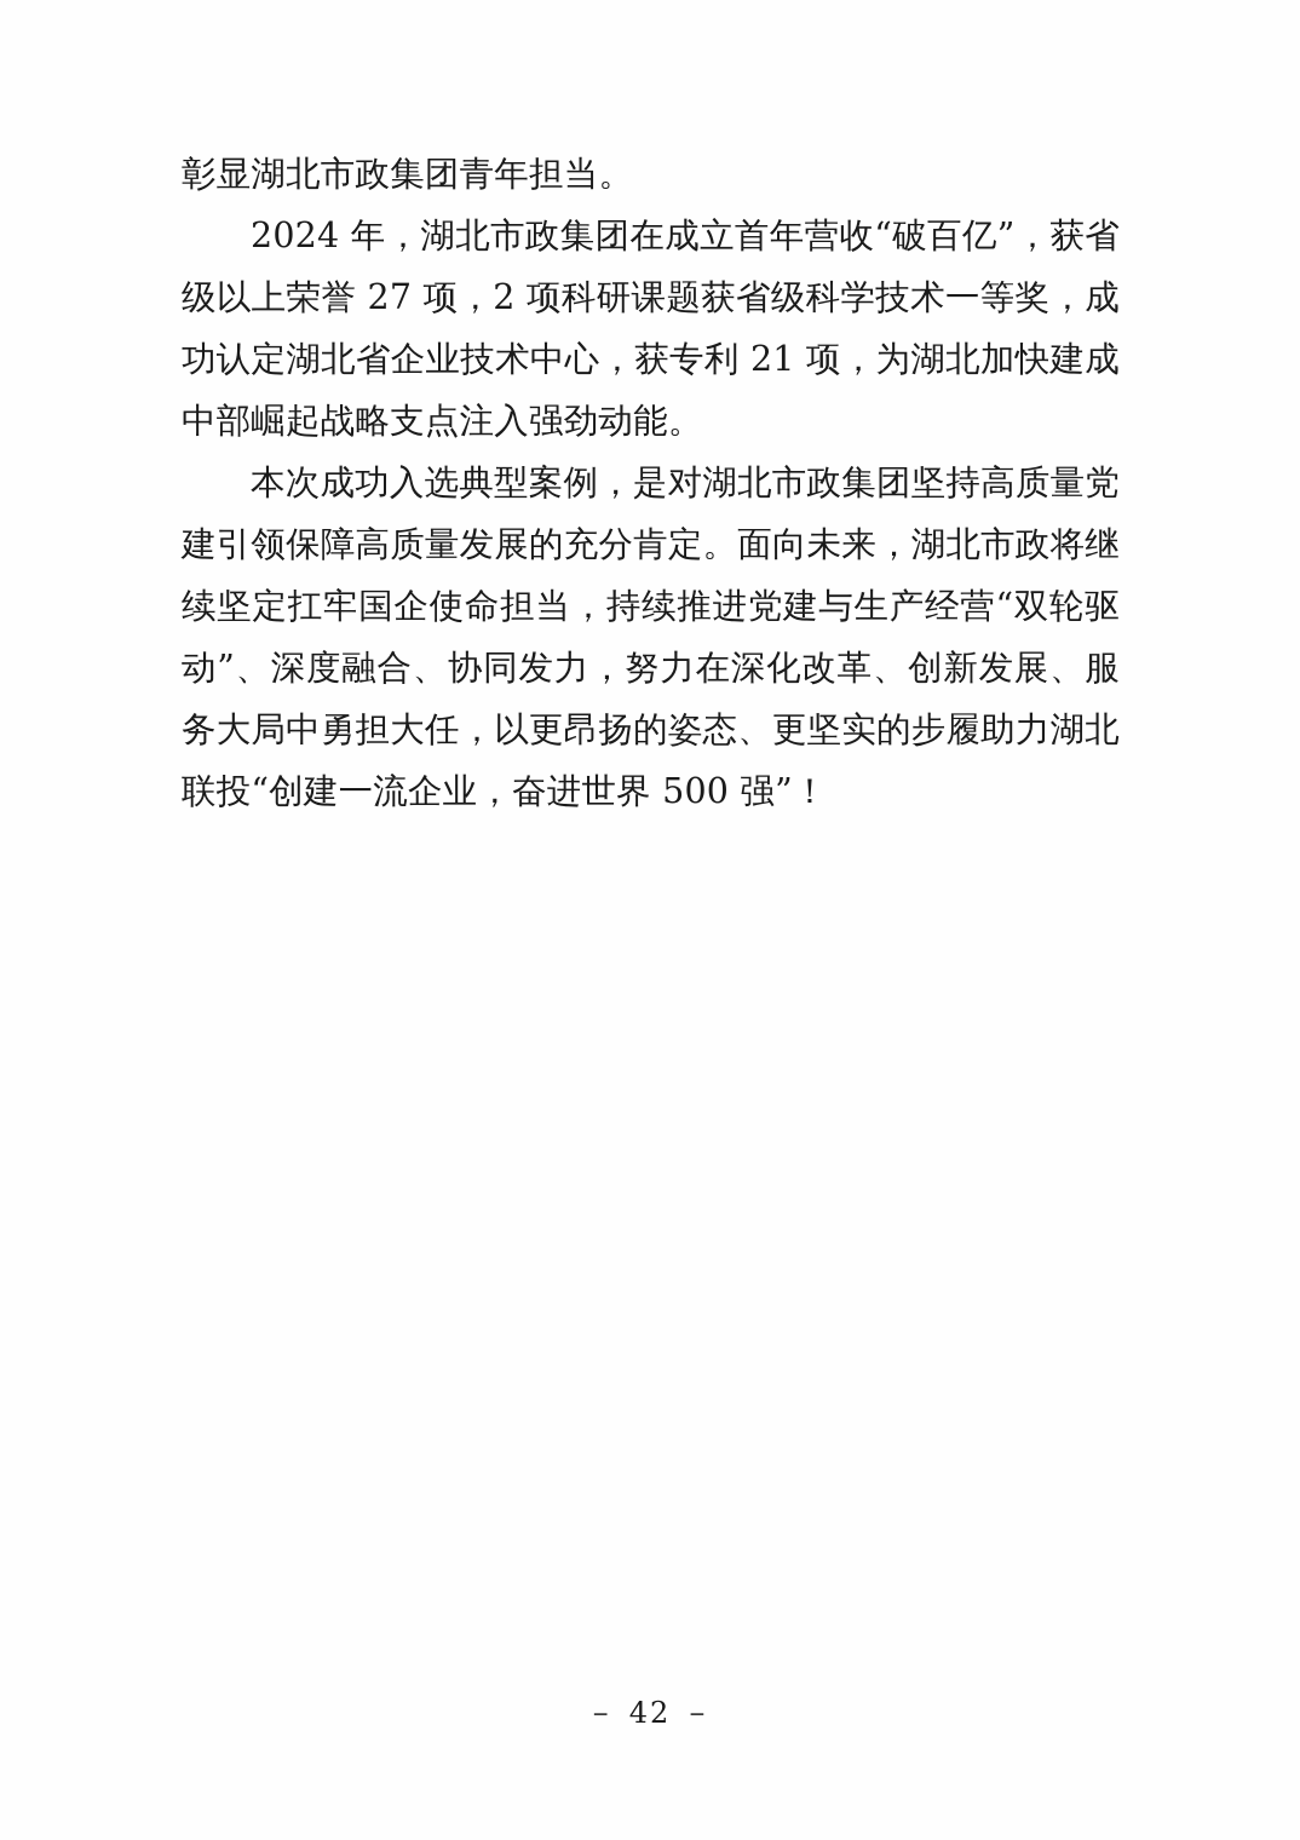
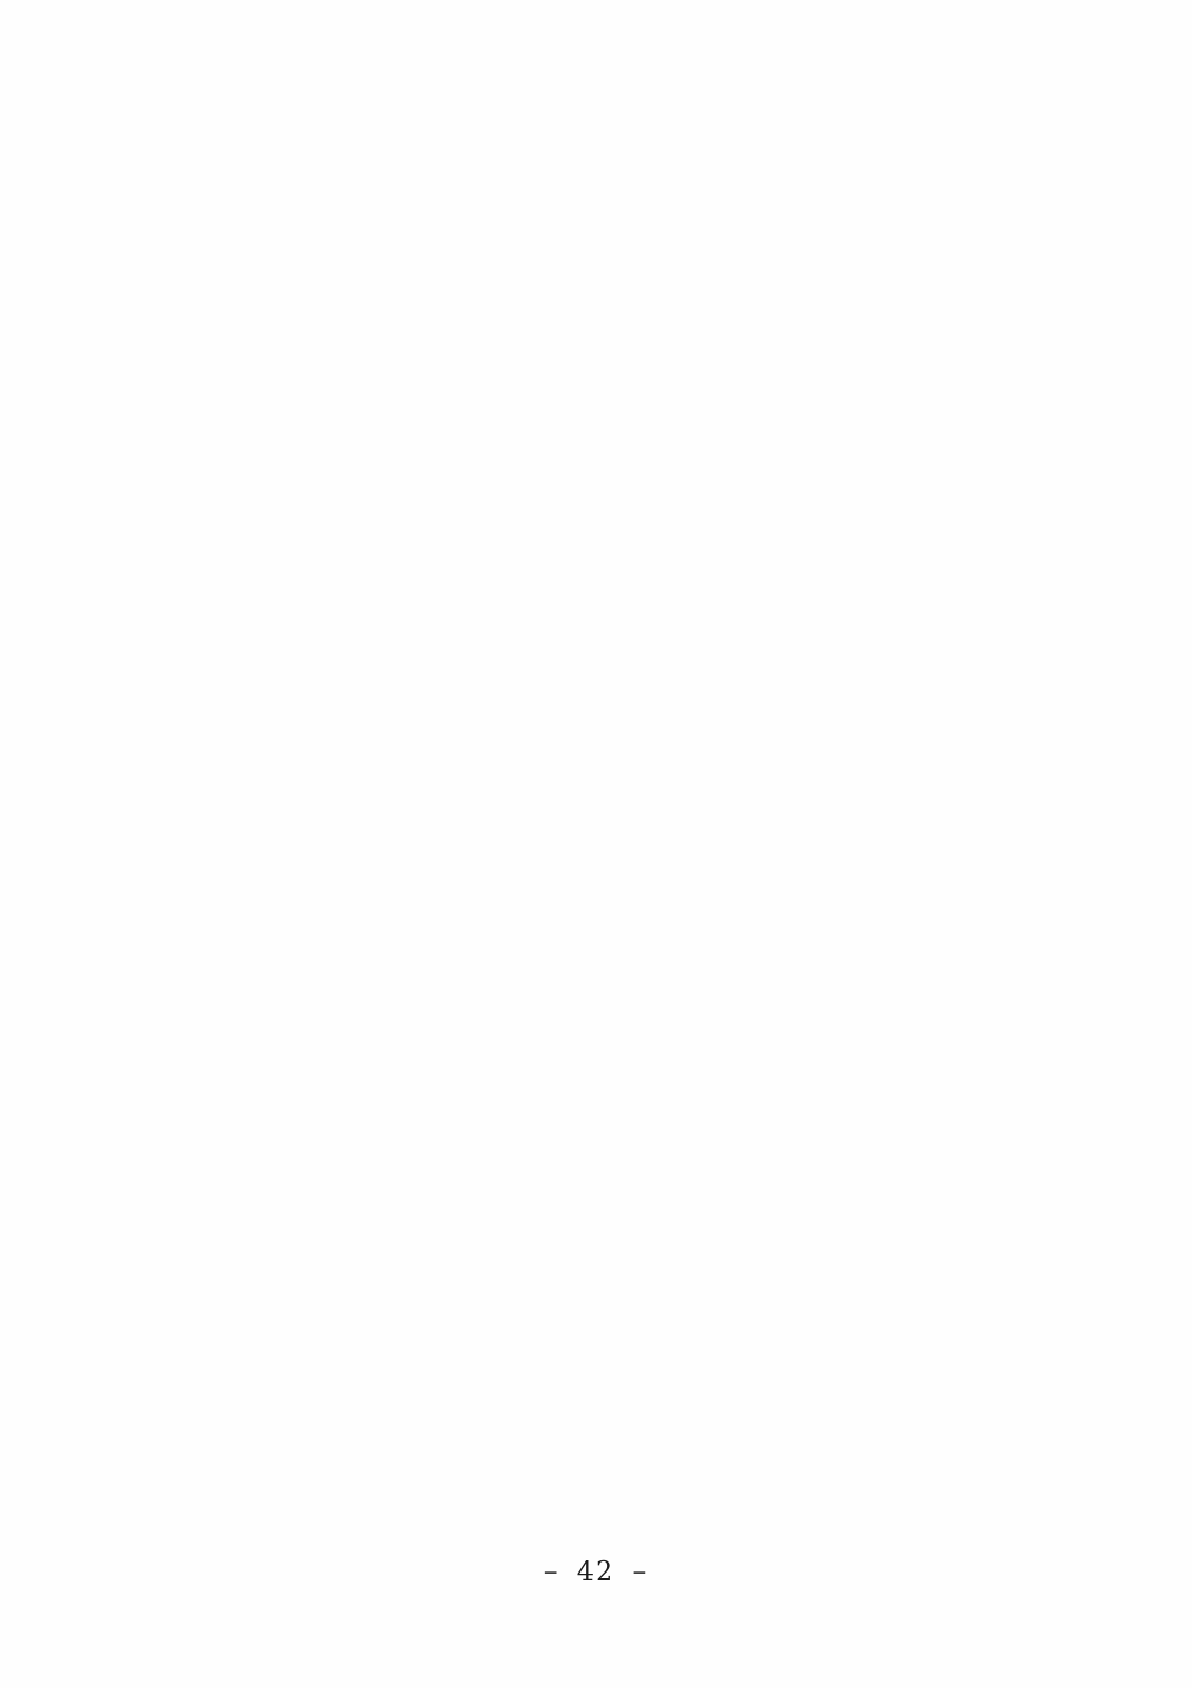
- 彰显湖北市政集团青年担当。
- 2024 年，湖北市政集团在成立首年营收“破百亿”，获省级以上荣誉 27 项，2 项科研课题获省级科学技术一等奖，成功认定湖北省企业技术中心，获专利 21 项，为湖北加快建成中部崛起战略支点注入强劲动能。
- 本次成功入选典型案例，是对湖北市政集团坚持高质量党建引领保障高质量发展的充分肯定。面向未来，湖北市政将继续坚定扛牢国企使命担当，持续推进党建与生产经营“双轮驱动”、深度融合、协同发力，努力在深化改革、创新发展、服务大局中勇担大任，以更昂扬的姿态、更坚实的步履助力湖北联投“创建一流企业，奋进世界 500 强”！
  － 42 －
